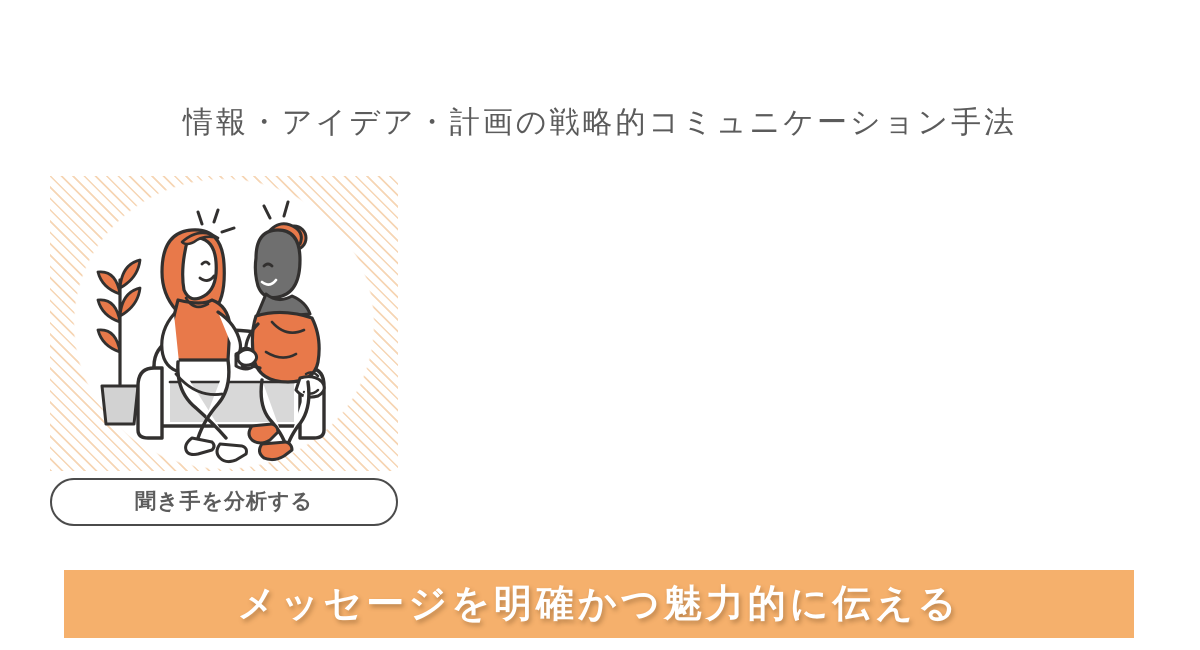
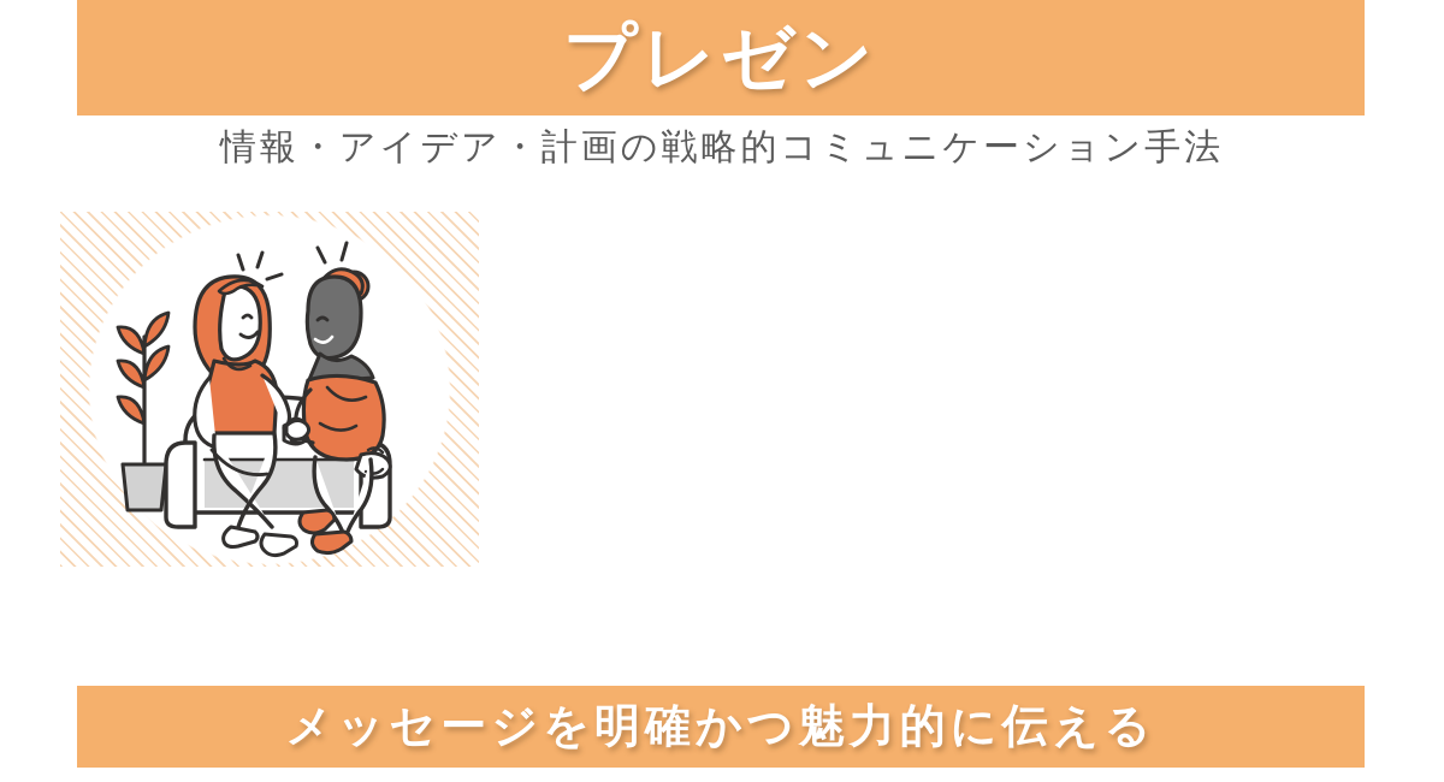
+ プレゼン
  情報・アイデア・計画の戦略的コミュニケーション手法
- 聞き手を分析する
  メッセージを明確かつ魅力的に伝える
